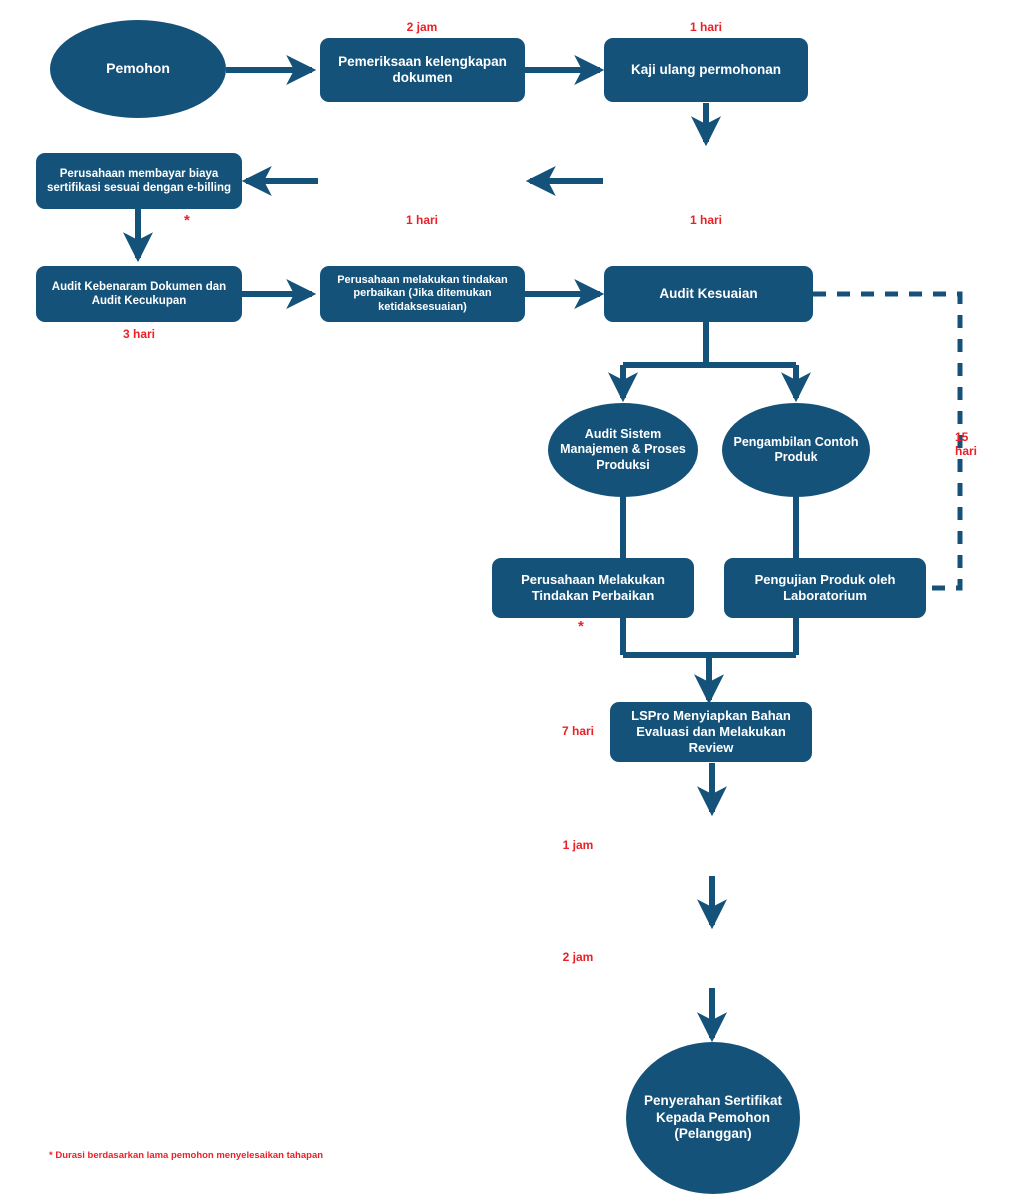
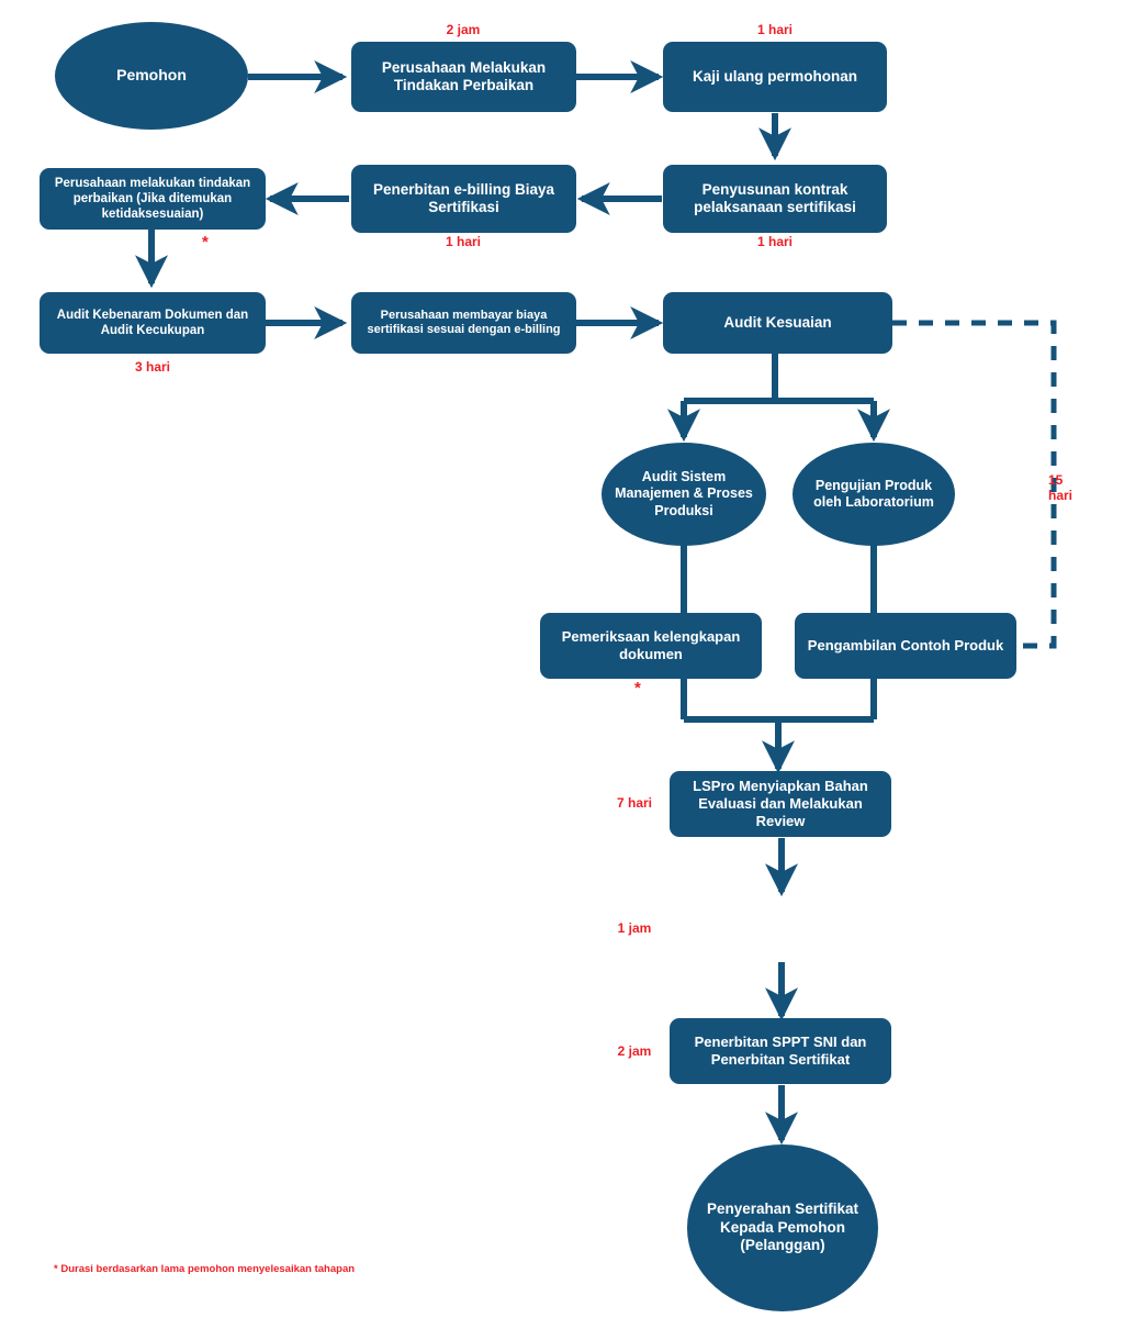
  Pemohon
- Pemeriksaan kelengkapan dokumen
+ Perusahaan Melakukan Tindakan Perbaikan
  Kaji ulang permohonan
+ Penyusunan kontrak pelaksanaan sertifikasi
+ Penerbitan e-billing Biaya Sertifikasi
- Perusahaan membayar biaya sertifikasi sesuai dengan e-billing
+ Perusahaan melakukan tindakan perbaikan (Jika ditemukan ketidaksesuaian)
  Audit Kebenaram Dokumen dan Audit Kecukupan
- Perusahaan melakukan tindakan perbaikan (Jika ditemukan ketidaksesuaian)
+ Perusahaan membayar biaya sertifikasi sesuai dengan e-billing
  Audit Kesuaian
  Audit Sistem Manajemen & Proses Produksi
- Pengambilan Contoh Produk
+ Pengujian Produk oleh Laboratorium
- Perusahaan Melakukan Tindakan Perbaikan
+ Pemeriksaan kelengkapan dokumen
- Pengujian Produk oleh Laboratorium
+ Pengambilan Contoh Produk
  LSPro Menyiapkan Bahan Evaluasi dan Melakukan Review
+ Penerbitan SPPT SNI dan Penerbitan Sertifikat
  Penyerahan Sertifikat Kepada Pemohon (Pelanggan)
  2 jam
  1 hari
  1 hari
  1 hari
  3 hari
  15
  hari
  7 hari
  1 jam
  2 jam
  *
  *
  * Durasi berdasarkan lama pemohon menyelesaikan tahapan
